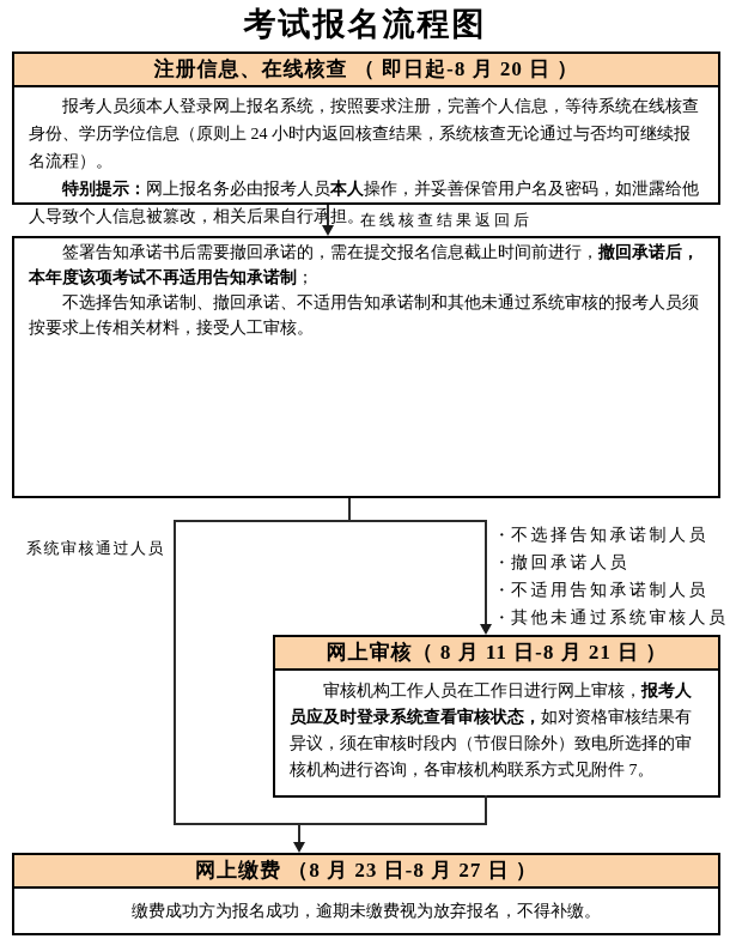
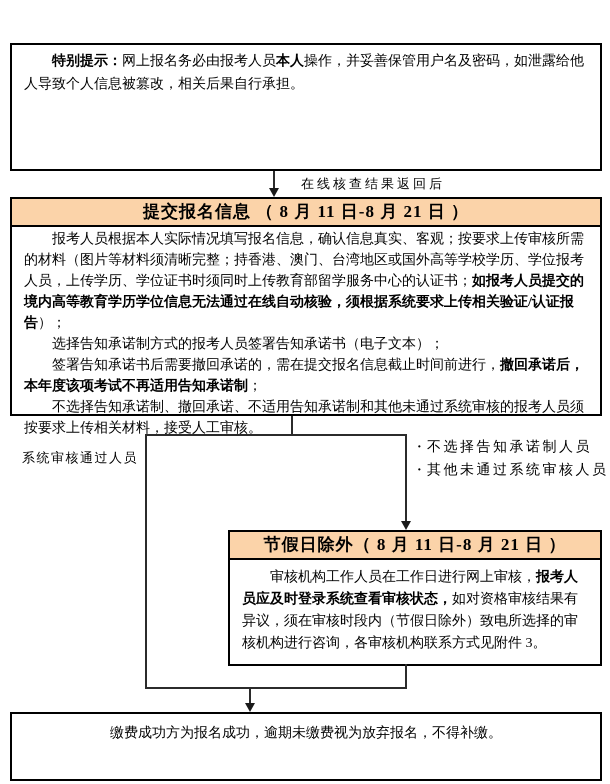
- 考试报名流程图
- 注册信息、在线核查 （ 即日起-8 月 20 日 ）
- 报考人员须本人登录网上报名系统，按照要求注册，完善个人信息，等待系统在线核查身份、学历学位信息（原则上 24 小时内返回核查结果，系统核查无论通过与否均可继续报名流程）。
  特别提示：网上报名务必由报考人员本人操作，并妥善保管用户名及密码，如泄露给他人导致个人信息被篡改，相关后果自行承担。
  在线核查结果返回后
+ 提交报名信息 （ 8 月 11 日-8 月 21 日 ）
+ 报考人员根据本人实际情况填写报名信息，确认信息真实、客观；按要求上传审核所需的材料（图片等材料须清晰完整；持香港、澳门、台湾地区或国外高等学校学历、学位报考人员，上传学历、学位证书时须同时上传教育部留学服务中心的认证书；如报考人员提交的境内高等教育学历学位信息无法通过在线自动核验，须根据系统要求上传相关验证/认证报告）；
+ 选择告知承诺制方式的报考人员签署告知承诺书（电子文本）；
  签署告知承诺书后需要撤回承诺的，需在提交报名信息截止时间前进行，撤回承诺后，本年度该项考试不再适用告知承诺制；
  不选择告知承诺制、撤回承诺、不适用告知承诺制和其他未通过系统审核的报考人员须按要求上传相关材料，接受人工审核。
  系统审核通过人员
  · 不选择告知承诺制人员
- · 撤回承诺人员
- · 不适用告知承诺制人员
  · 其他未通过系统审核人员
- 网上审核（ 8 月 11 日-8 月 21 日 ）
+ 节假日除外（ 8 月 11 日-8 月 21 日 ）
- 审核机构工作人员在工作日进行网上审核，报考人员应及时登录系统查看审核状态，如对资格审核结果有异议，须在审核时段内（节假日除外）致电所选择的审核机构进行咨询，各审核机构联系方式见附件 7。
+ 审核机构工作人员在工作日进行网上审核，报考人员应及时登录系统查看审核状态，如对资格审核结果有异议，须在审核时段内（节假日除外）致电所选择的审核机构进行咨询，各审核机构联系方式见附件 3。
- 网上缴费 （8 月 23 日-8 月 27 日 ）
  缴费成功方为报名成功，逾期未缴费视为放弃报名，不得补缴。
